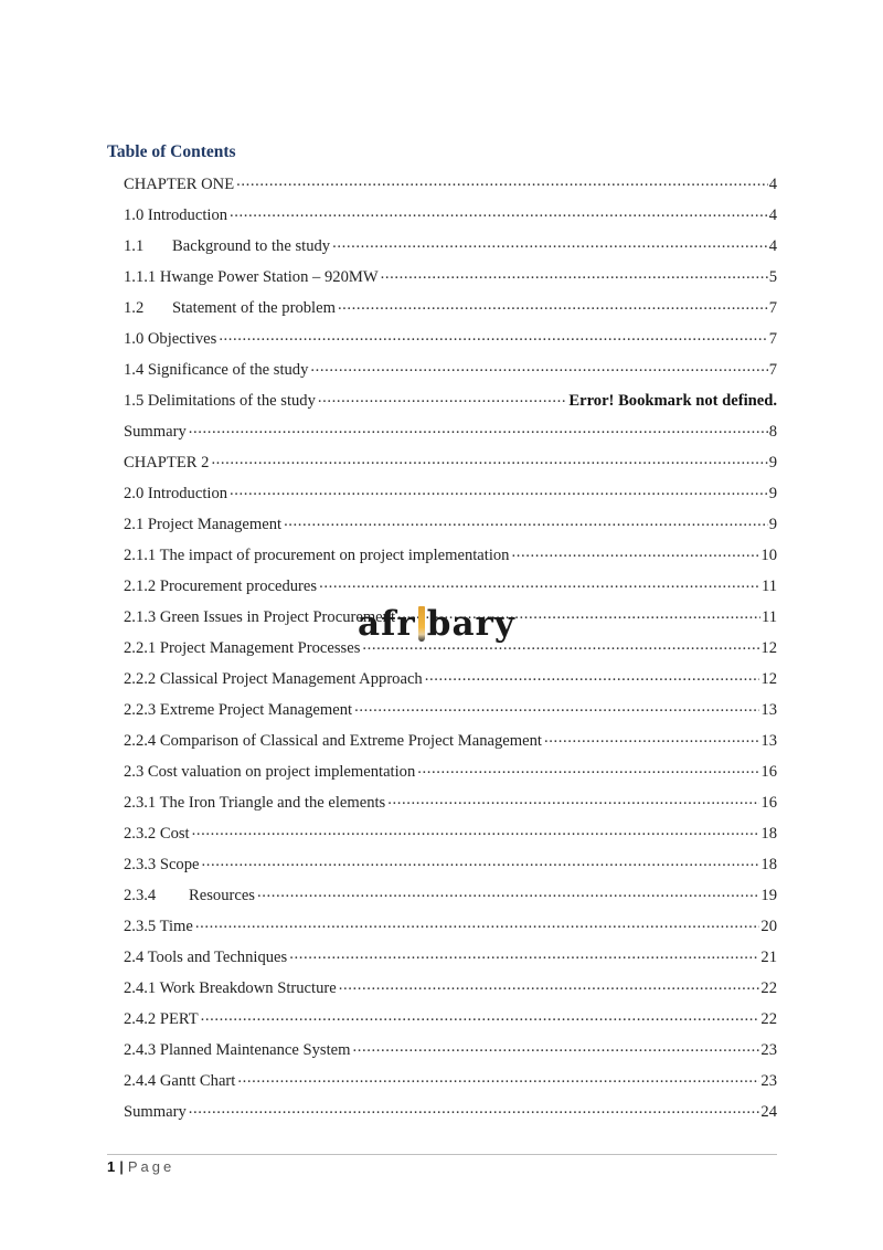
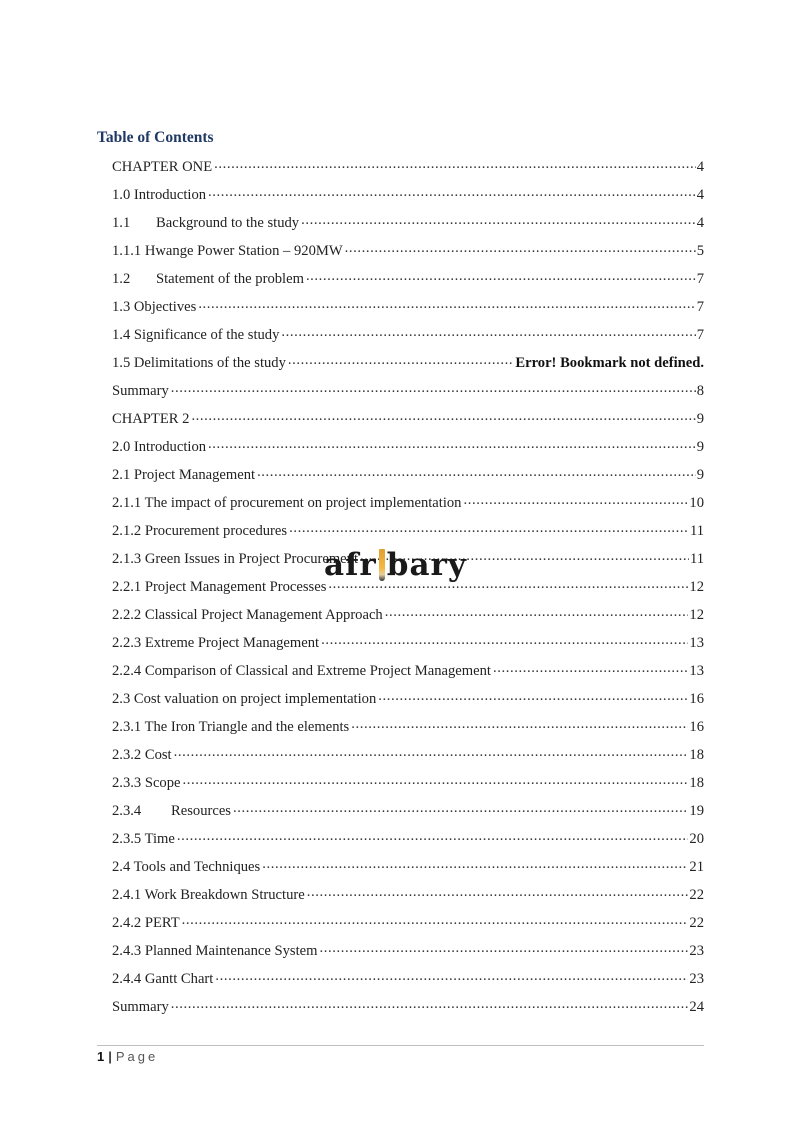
  Table of Contents
  CHAPTER ONE
  4
  1.0 Introduction
  4
  1.1
  Background to the study
  4
  1.1.1 Hwange Power Station – 920MW
  5
  1.2
  Statement of the problem
  7
- 1.0 Objectives
+ 1.3 Objectives
  7
  1.4 Significance of the study
  7
  1.5 Delimitations of the study
  Error! Bookmark not defined.
  Summary
  8
  CHAPTER 2
  9
  2.0 Introduction
  9
  2.1 Project Management
  9
  2.1.1 The impact of procurement on project implementation
  10
  2.1.2 Procurement procedures
  11
  2.1.3 Green Issues in Project Procurement
  11
  2.2.1 Project Management Processes
  12
  2.2.2 Classical Project Management Approach
  12
  2.2.3 Extreme Project Management
  13
  2.2.4 Comparison of Classical and Extreme Project Management
  13
  2.3 Cost valuation on project implementation
  16
  2.3.1 The Iron Triangle and the elements
  16
  2.3.2 Cost
  18
  2.3.3 Scope
  18
  2.3.4
  Resources
  19
  2.3.5 Time
  20
  2.4 Tools and Techniques
  21
  2.4.1 Work Breakdown Structure
  22
  2.4.2 PERT
  22
  2.4.3 Planned Maintenance System
  23
  2.4.4 Gantt Chart
  23
  Summary
  24
  afr
  bary
  1 | Page
